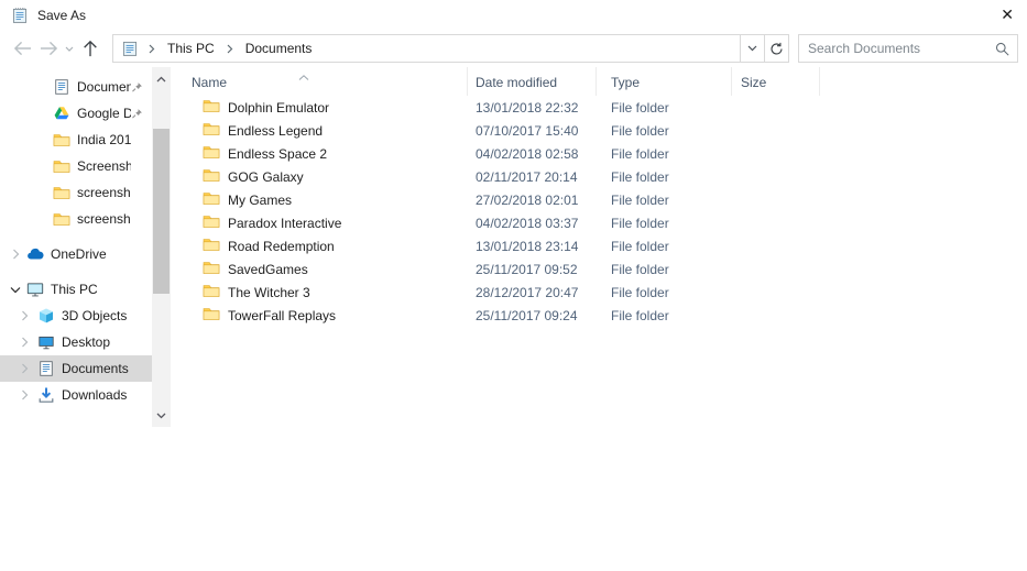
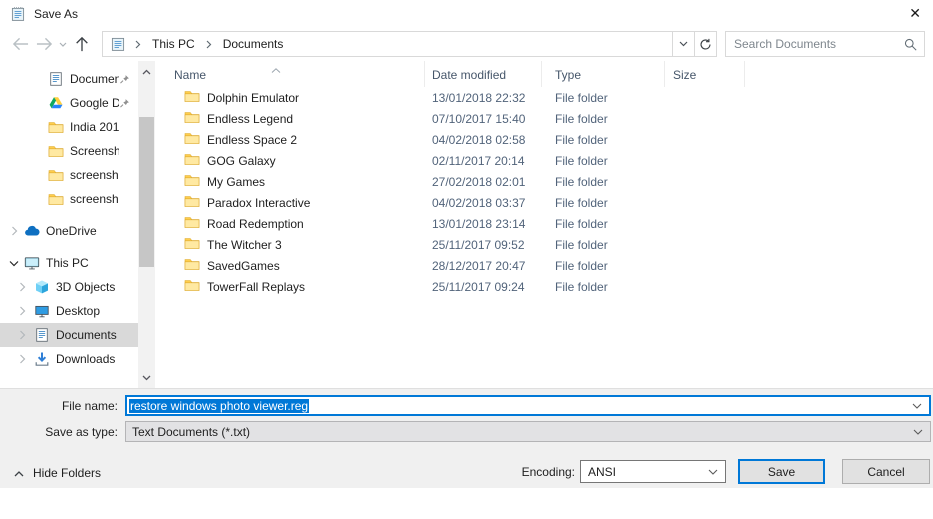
  Save As
  ✕
  This PC
  Documents
  Search Documents
  Documen
  India 201
  Screensh
  screensh
  screensh
  OneDrive
  This PC
  3D Objects
  Desktop
  Documents
  Downloads
  Name
  Date modified
  Type
  Size
  Dolphin Emulator
  13/01/2018 22:32
  File folder
  Endless Legend
  07/10/2017 15:40
  File folder
  Endless Space 2
  04/02/2018 02:58
  File folder
  GOG Galaxy
  02/11/2017 20:14
  File folder
  My Games
  27/02/2018 02:01
  File folder
  Paradox Interactive
  04/02/2018 03:37
  File folder
  Road Redemption
  13/01/2018 23:14
  File folder
- SavedGames
+ The Witcher 3
  25/11/2017 09:52
  File folder
- The Witcher 3
+ SavedGames
  28/12/2017 20:47
  File folder
  TowerFall Replays
  25/11/2017 09:24
  File folder
+ File name:
+ restore windows photo viewer.reg
+ Save as type:
+ Text Documents (*.txt)
+ Hide Folders
+ Encoding:
+ ANSI
+ Save
+ Cancel
